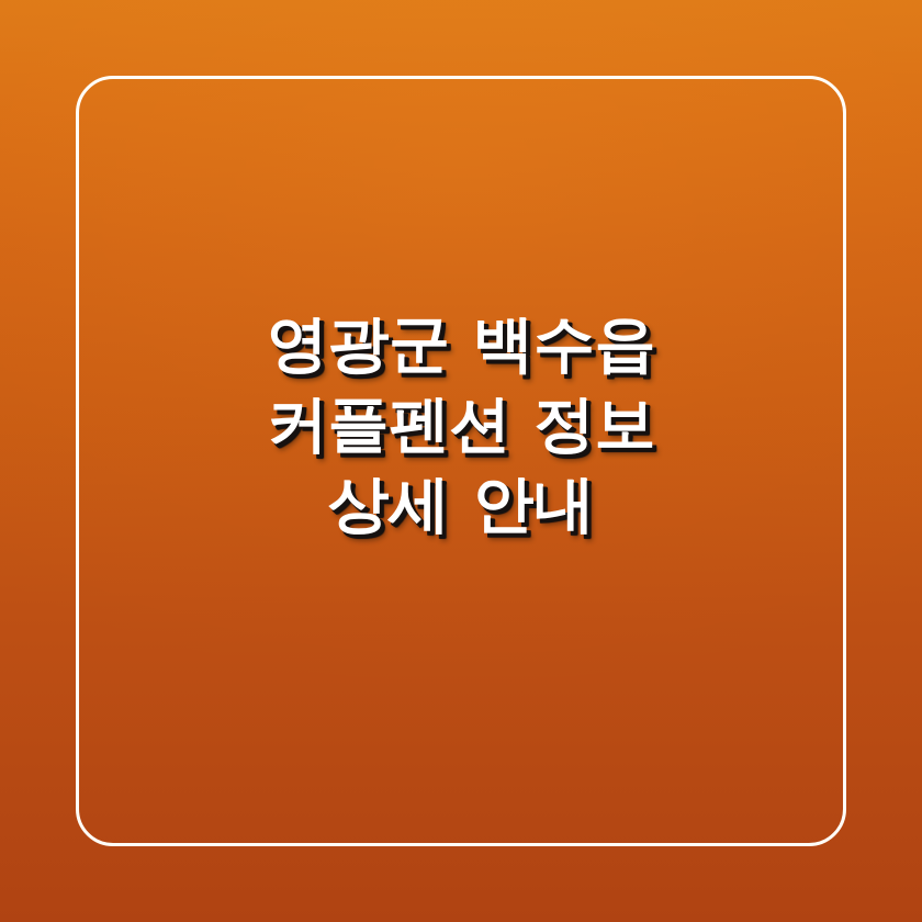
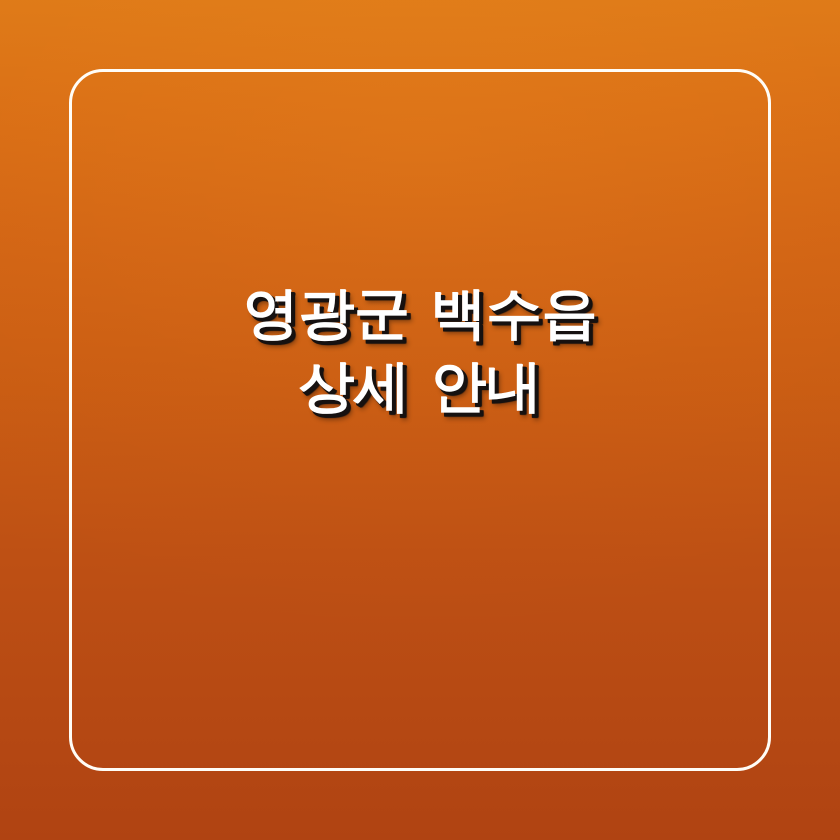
  영광군 백수읍
- 커플펜션 정보
  상세 안내
